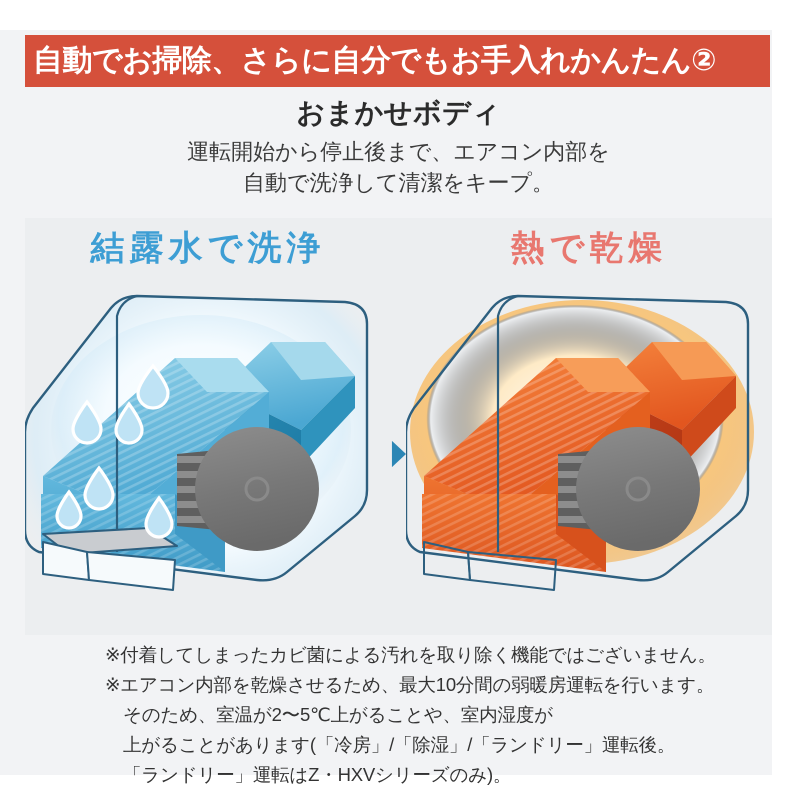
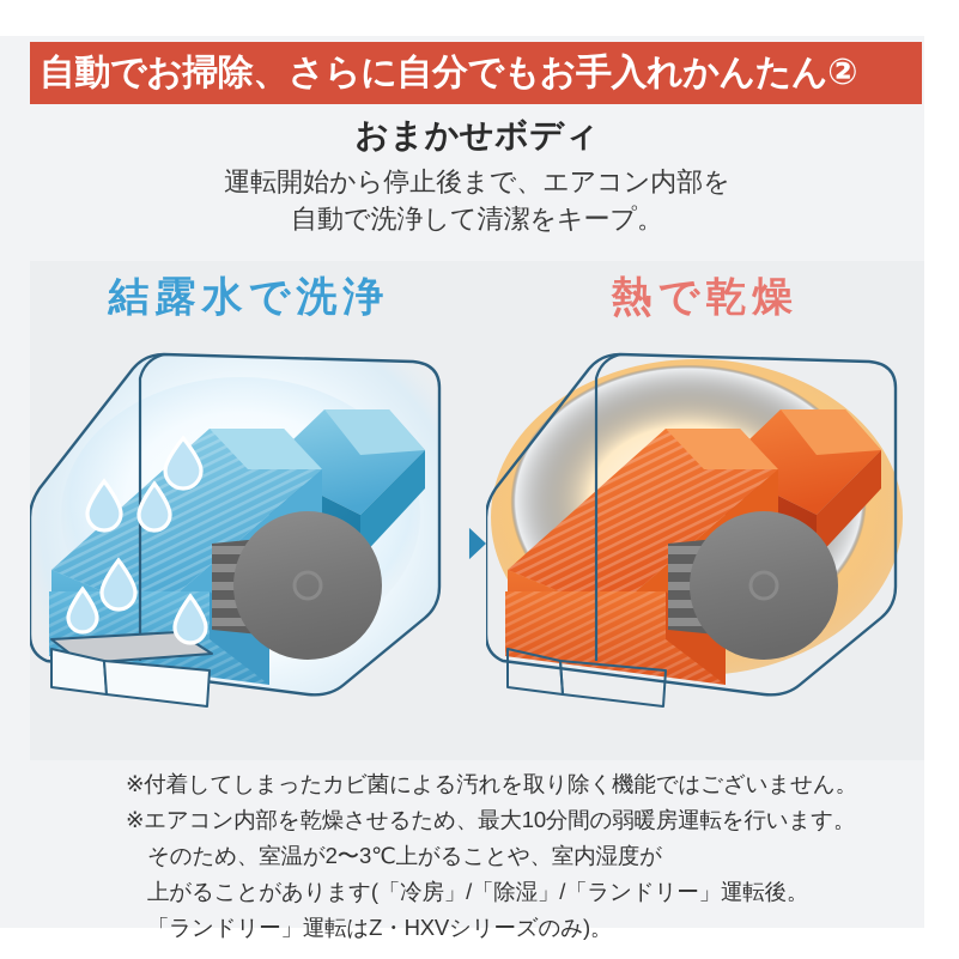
  自動でお掃除、さらに自分でもお手入れかんたん②
  おまかせボディ
  運転開始から停止後まで、エアコン内部を
  自動で洗浄して清潔をキープ。
  結露水で洗浄
  熱で乾燥
  ※付着してしまったカビ菌による汚れを取り除く機能ではございません。
  ※エアコン内部を乾燥させるため、最大10分間の弱暖房運転を行います。
- そのため、室温が2〜5℃上がることや、室内湿度が
+ そのため、室温が2〜3℃上がることや、室内湿度が
  上がることがあります(「冷房」/「除湿」/「ランドリー」運転後。
  「ランドリー」運転はZ・HXVシリーズのみ)。
